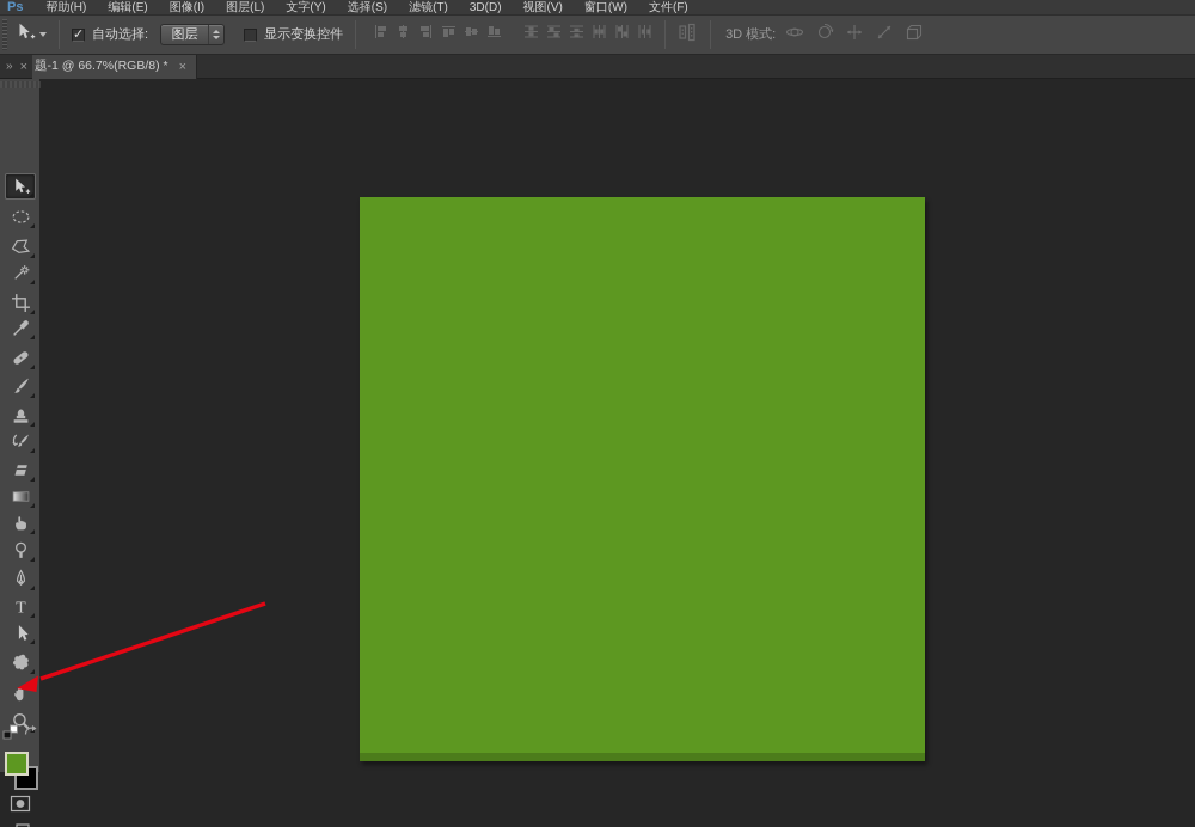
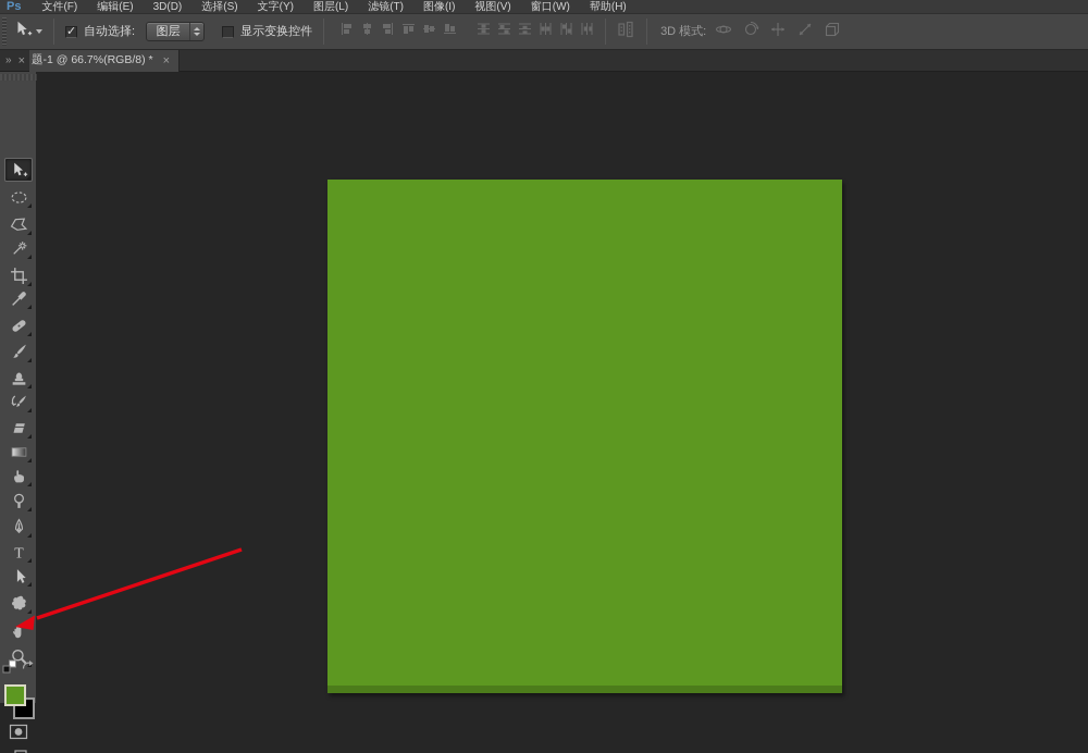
  Ps
- 帮助(H)
+ 文件(F)
  编辑(E)
- 图像(I)
+ 3D(D)
- 图层(L)
+ 选择(S)
  文字(Y)
- 选择(S)
+ 图层(L)
  滤镜(T)
- 3D(D)
+ 图像(I)
  视图(V)
  窗口(W)
- 文件(F)
+ 帮助(H)
  自动选择:
  图层
  显示变换控件
  3D 模式:
  »
  ×
  题-1 @ 66.7%(RGB/8) *
  ×
  T
